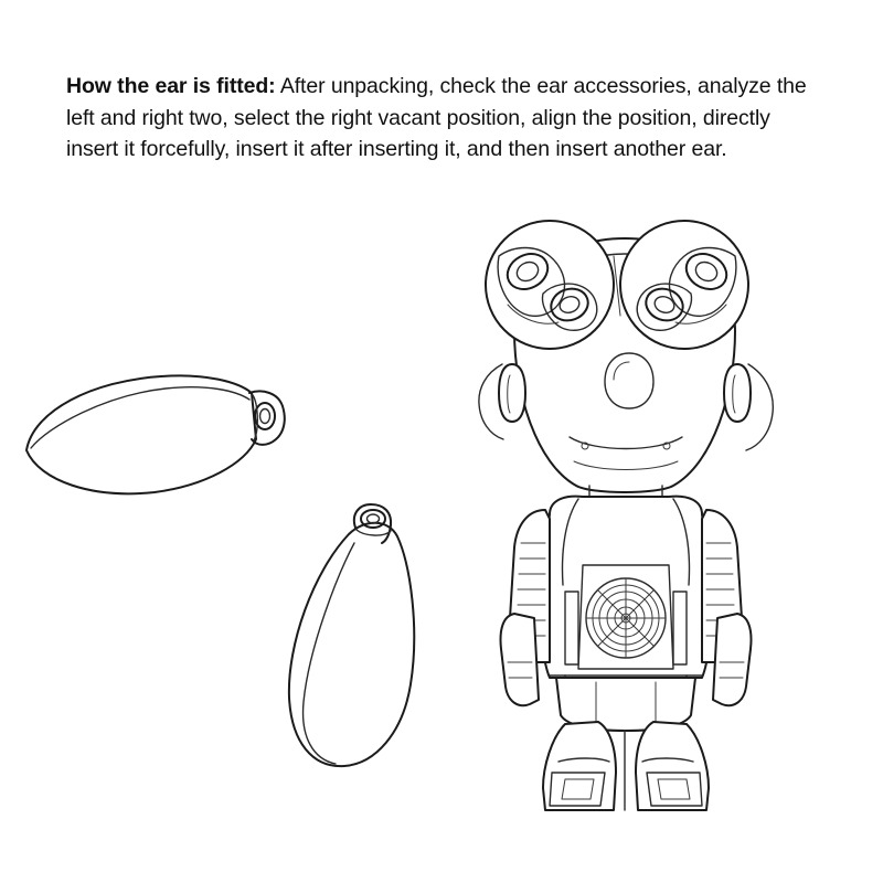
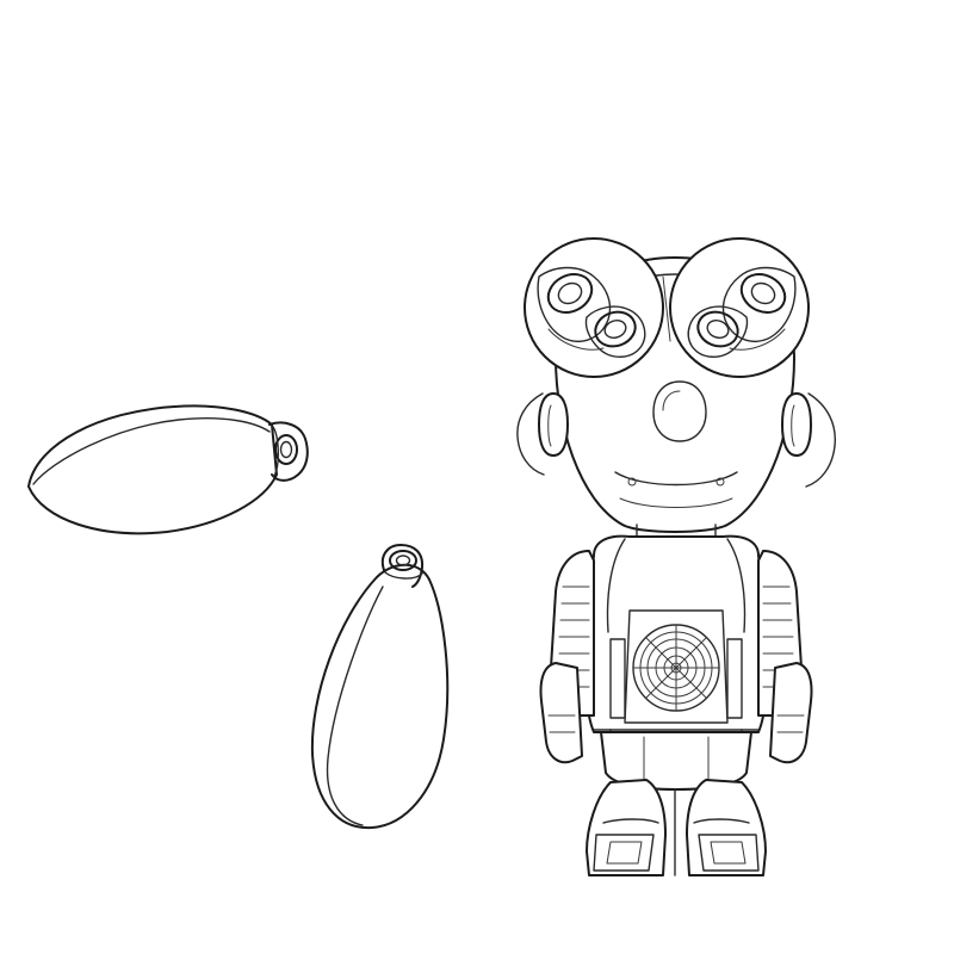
- How the ear is fitted: After unpacking, check the ear accessories, analyze the left and right two, select the right vacant position, align the position, directly insert it forcefully, insert it after inserting it, and then insert another ear.
